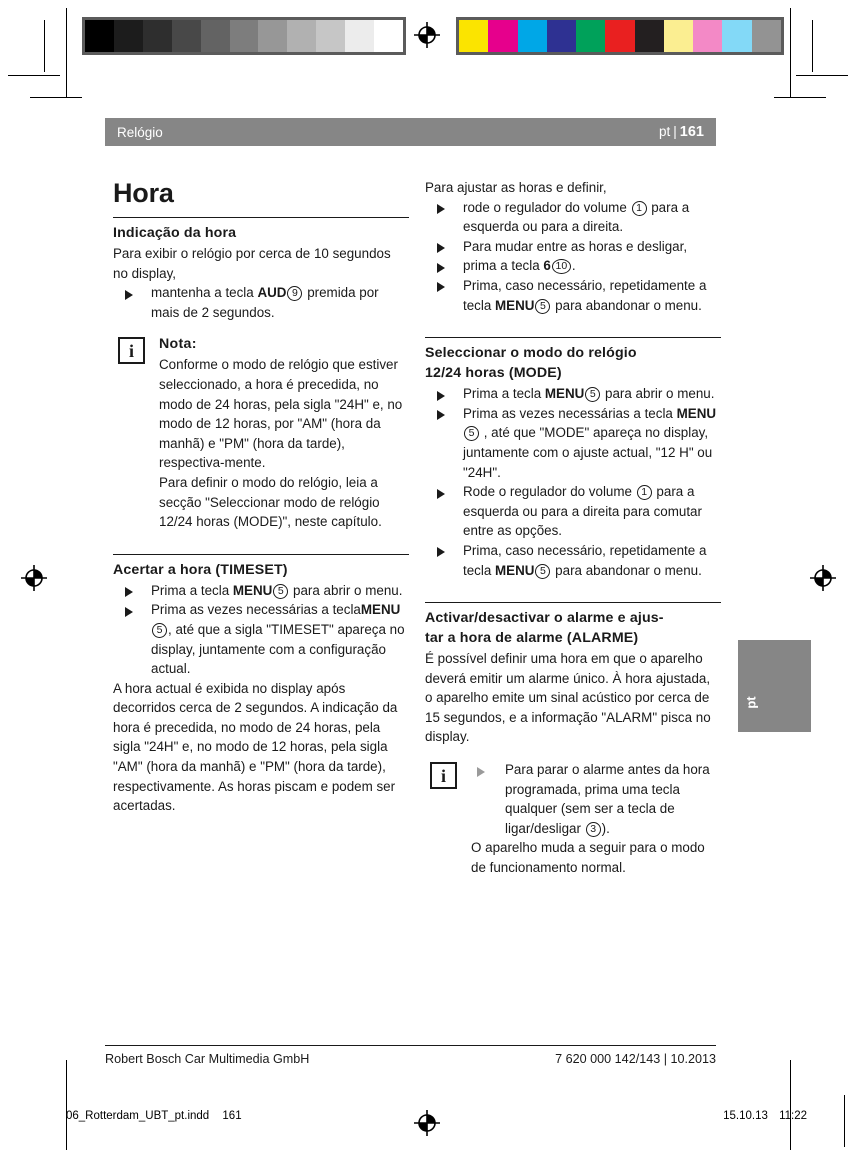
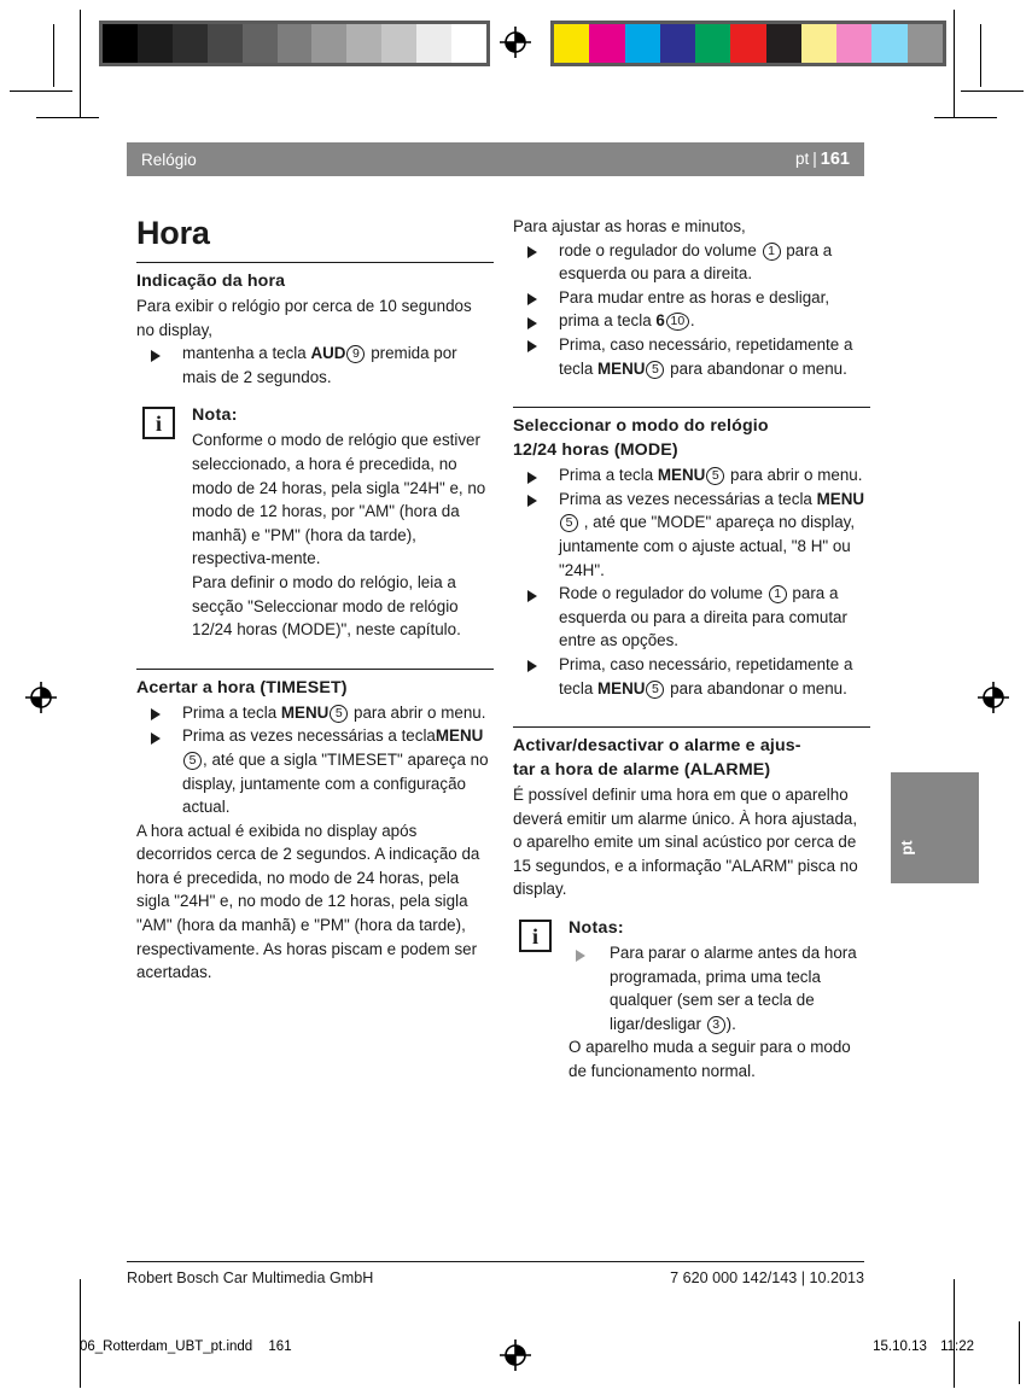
  Relógio
  pt | 161
  Hora
  Indicação da hora
  Para exibir o relógio por cerca de 10 segundos no display,
  mantenha a tecla AUD 9 premida por mais de 2 segundos.
  i
  Nota:
  Conforme o modo de relógio que estiver seleccionado, a hora é precedida, no modo de 24 horas, pela sigla "24H" e, no modo de 12 horas, por "AM" (hora da manhã) e "PM" (hora da tarde), respectiva-mente.
  Para definir o modo do relógio, leia a secção "Seleccionar modo de relógio 12/24 horas (MODE)", neste capítulo.
  Acertar a hora (TIMESET)
  Prima a tecla MENU 5 para abrir o menu.
  Prima as vezes necessárias a teclaMENU5 , até que a sigla "TIMESET" apareça no display, juntamente com a configuração actual.
  A hora actual é exibida no display após decorridos cerca de 2 segundos. A indicação da hora é precedida, no modo de 24 horas, pela sigla "24H" e, no modo de 12 horas, pela sigla "AM" (hora da manhã) e "PM" (hora da tarde), respectivamente. As horas piscam e podem ser acertadas.
- Para ajustar as horas e definir,
+ Para ajustar as horas e minutos,
  rode o regulador do volume 1 para a esquerda ou para a direita.
  Para mudar entre as horas e desligar,
  prima a tecla 6 10 .
  Prima, caso necessário, repetidamente a tecla MENU 5 para abandonar o menu.
  Seleccionar o modo do relógio
  12/24 horas (MODE)
  Prima a tecla MENU 5 para abrir o menu.
- Prima as vezes necessárias a tecla MENU5 , até que "MODE" apareça no display, juntamente com o ajuste actual, "12 H" ou "24H".
+ Prima as vezes necessárias a tecla MENU5 , até que "MODE" apareça no display, juntamente com o ajuste actual, "8 H" ou "24H".
  Rode o regulador do volume 1 para a esquerda ou para a direita para comutar entre as opções.
  Prima, caso necessário, repetidamente a tecla MENU 5 para abandonar o menu.
  Activar/desactivar o alarme e ajus-
  tar a hora de alarme (ALARME)
  É possível definir uma hora em que o aparelho deverá emitir um alarme único. À hora ajustada, o aparelho emite um sinal acústico por cerca de 15 segundos, e a informação "ALARM" pisca no display.
  i
+ Notas:
  Para parar o alarme antes da hora programada, prima uma tecla qualquer (sem ser a tecla de ligar/desligar 3 ).
  O aparelho muda a seguir para o modo de funcionamento normal.
  Robert Bosch Car Multimedia GmbH
  7 620 000 142/143 | 10.2013
  06_Rotterdam_UBT_pt.indd 161
  15.10.13 11:22
